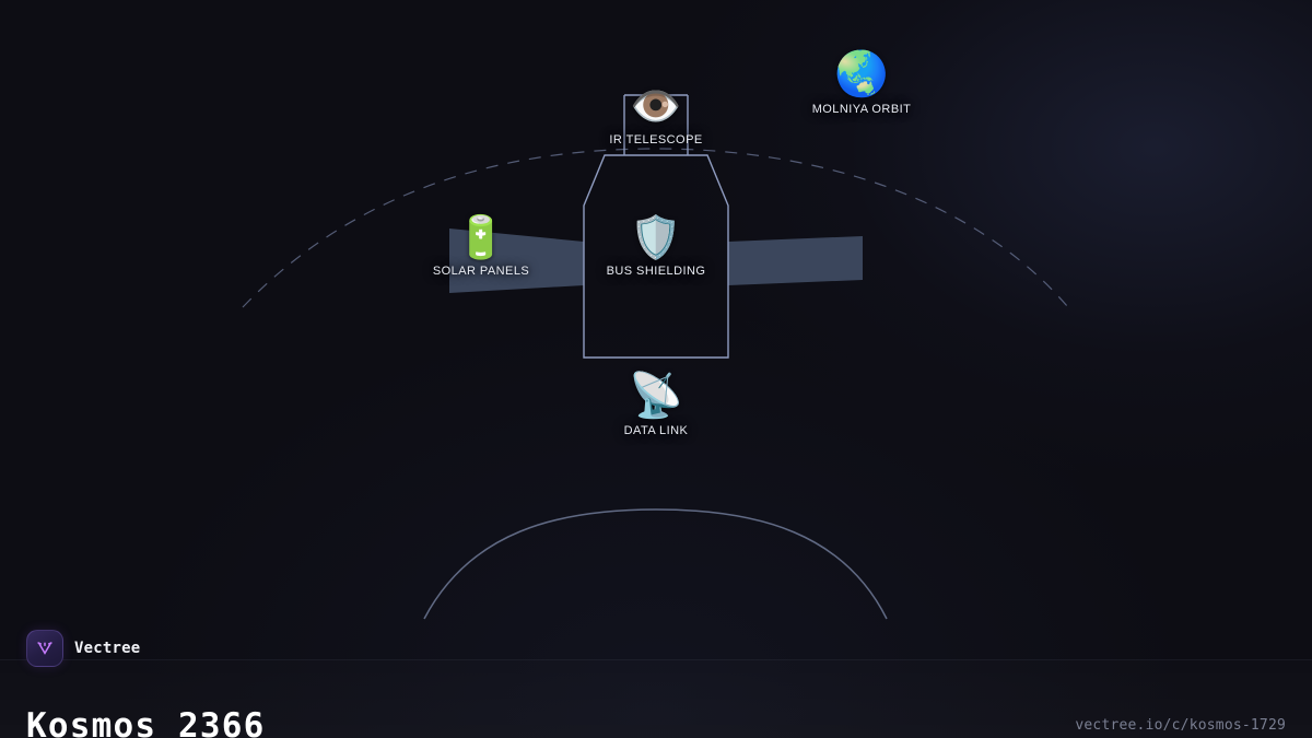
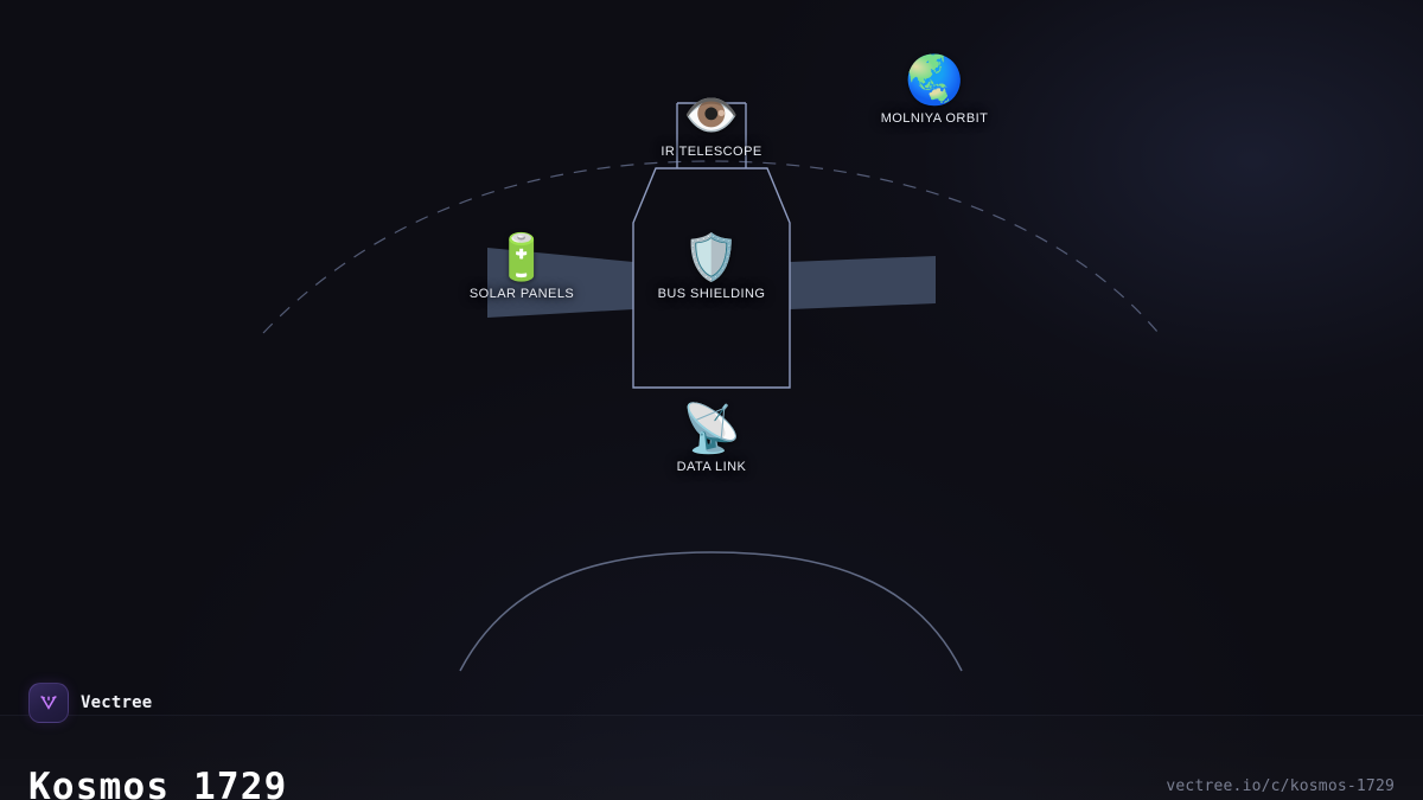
  👁️
  IR TELESCOPE
  🔋
  SOLAR PANELS
  🛡️
  BUS SHIELDING
  📡
  DATA LINK
  🌏
  MOLNIYA ORBIT
  Vectree
- Kosmos 2366
+ Kosmos 1729
  vectree.io/c/kosmos-1729
